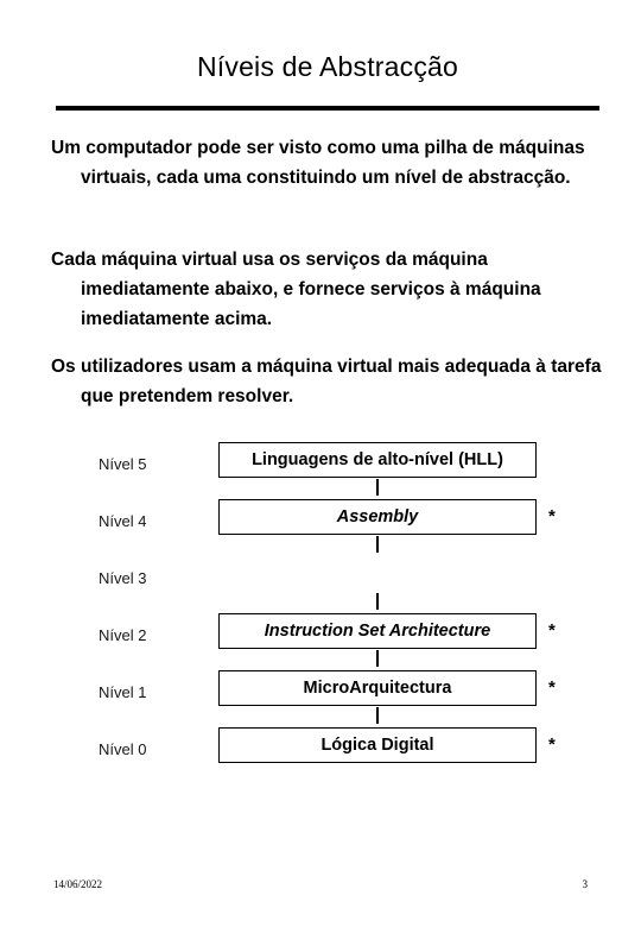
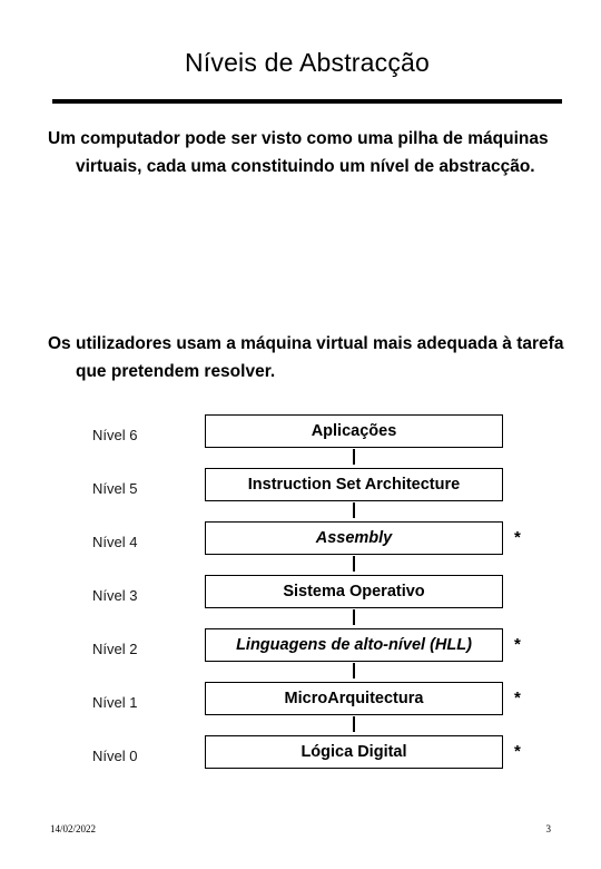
  Níveis de Abstracção
  Um computador pode ser visto como uma pilha de máquinas virtuais, cada uma constituindo um nível de abstracção.
- Cada máquina virtual usa os serviços da máquina imediatamente abaixo, e fornece serviços à máquina imediatamente acima.
  Os utilizadores usam a máquina virtual mais adequada à tarefa que pretendem resolver.
+ Nível 6
+ Aplicações
  Nível 5
- Linguagens de alto-nível (HLL)
+ Instruction Set Architecture
  Nível 4
  Assembly
  *
  Nível 3
+ Sistema Operativo
  Nível 2
- Instruction Set Architecture
+ Linguagens de alto-nível (HLL)
  *
  Nível 1
  MicroArquitectura
  *
  Nível 0
  Lógica Digital
  *
- 14/06/2022
+ 14/02/2022
  3
